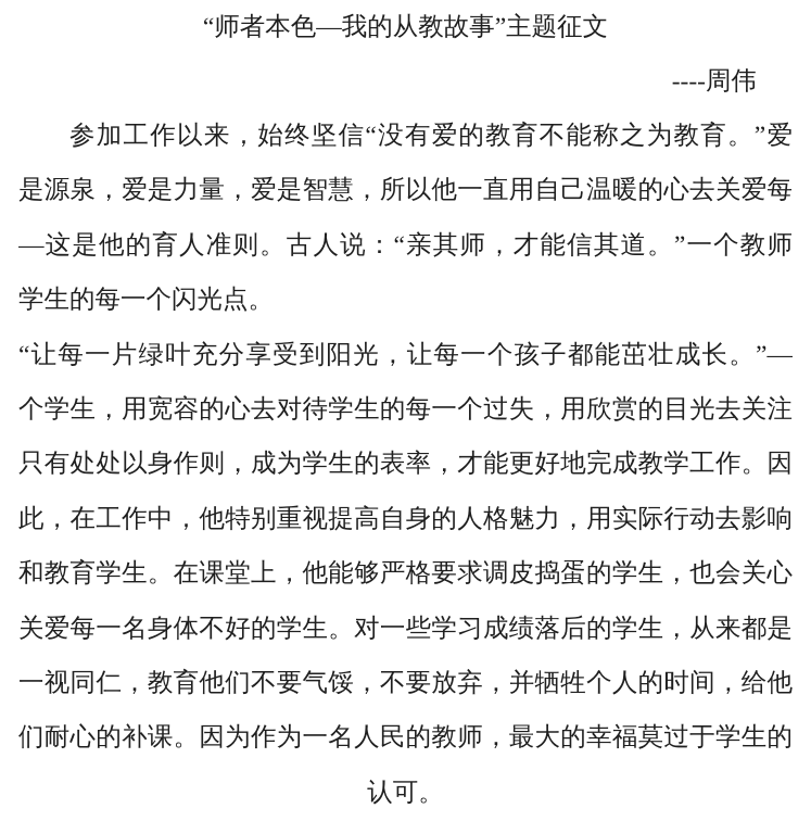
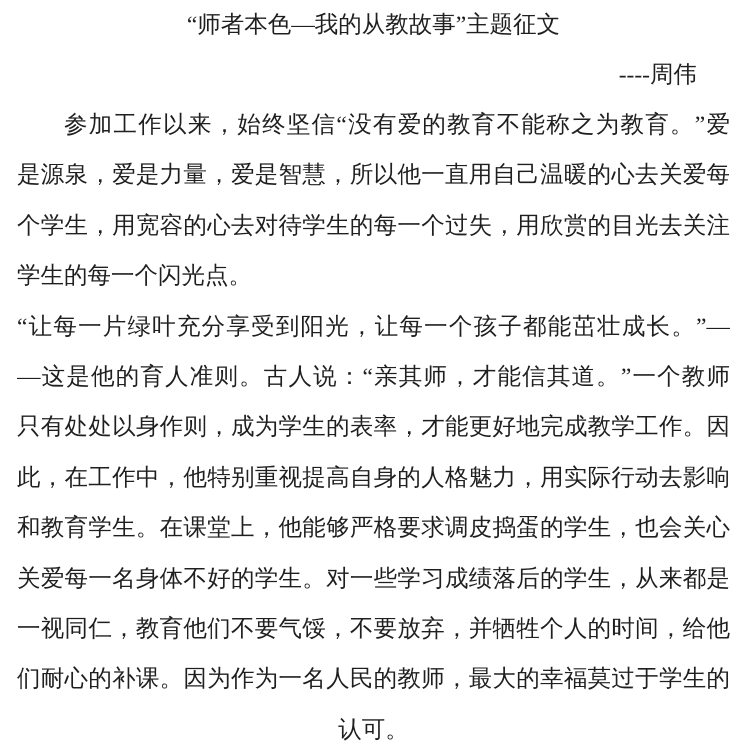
  “师者本色—我的从教故事”主题征文
  ----周伟
  参加工作以来，始终坚信“没有爱的教育不能称之为教育。”爱
  是源泉，爱是力量，爱是智慧，所以他一直用自己温暖的心去关爱每
- —这是他的育人准则。古人说：“亲其师，才能信其道。”一个教师
+ 个学生，用宽容的心去对待学生的每一个过失，用欣赏的目光去关注
  学生的每一个闪光点。
  “让每一片绿叶充分享受到阳光，让每一个孩子都能茁壮成长。”—
- 个学生，用宽容的心去对待学生的每一个过失，用欣赏的目光去关注
+ —这是他的育人准则。古人说：“亲其师，才能信其道。”一个教师
  只有处处以身作则，成为学生的表率，才能更好地完成教学工作。因
  此，在工作中，他特别重视提高自身的人格魅力，用实际行动去影响
  和教育学生。在课堂上，他能够严格要求调皮捣蛋的学生，也会关心
  关爱每一名身体不好的学生。对一些学习成绩落后的学生，从来都是
  一视同仁，教育他们不要气馁，不要放弃，并牺牲个人的时间，给他
  们耐心的补课。因为作为一名人民的教师，最大的幸福莫过于学生的
  认可。
